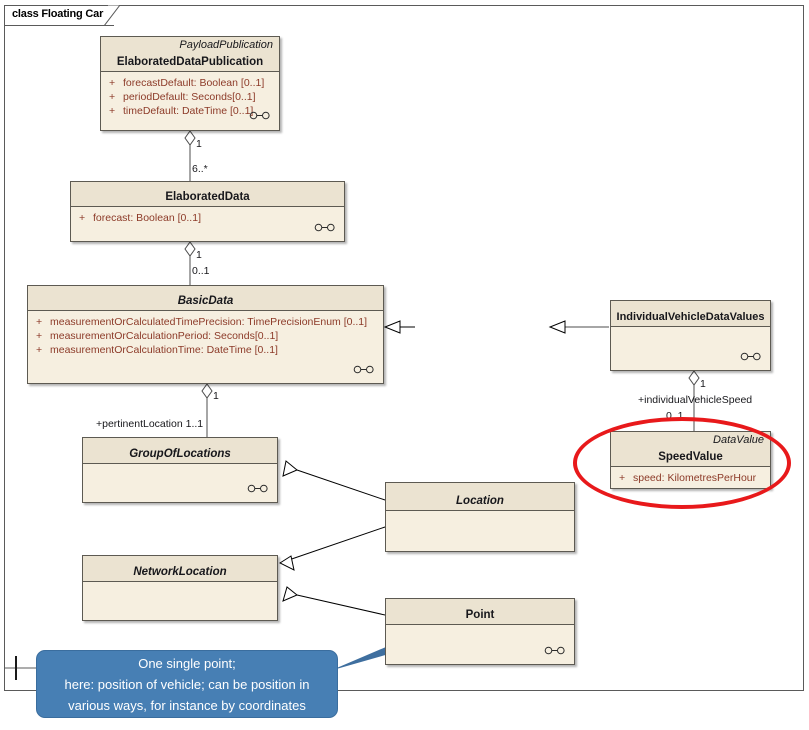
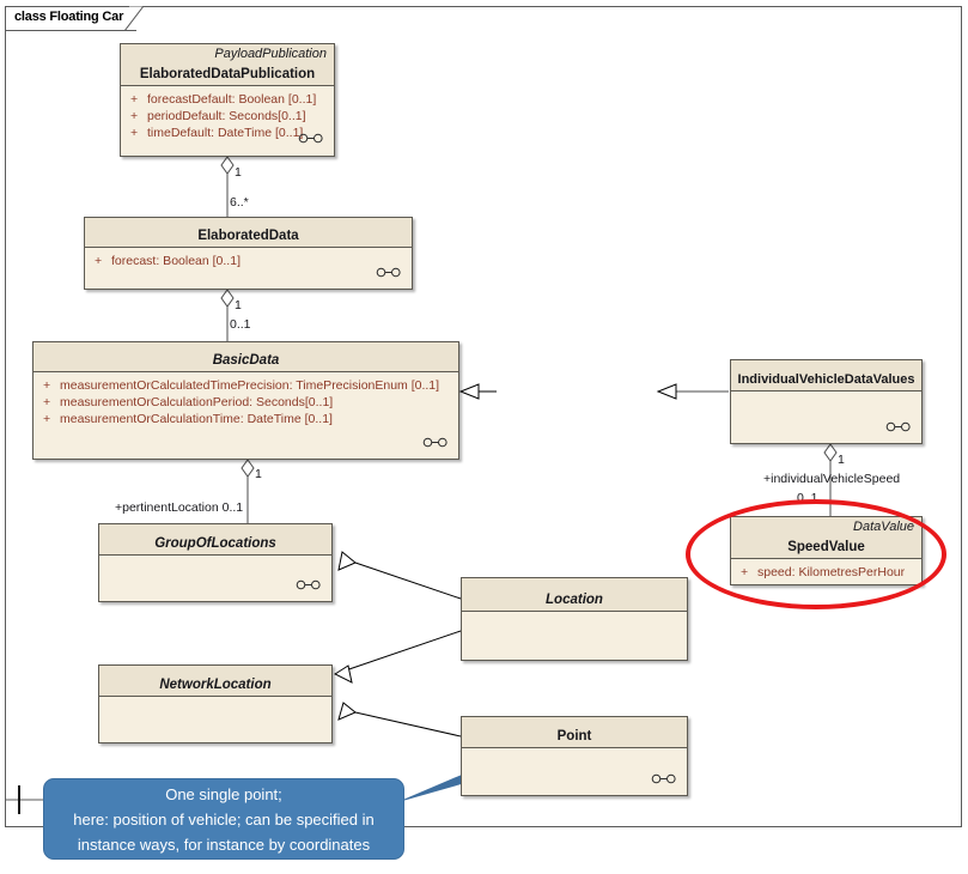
  class Floating Car
  1
  6..*
  1
  0..1
  1
- +pertinentLocation 1..1
+ +pertinentLocation 0..1
  1
  +individualVehicleSpeed
  0..1
  PayloadPublication
  ElaboratedDataPublication
  + forecastDefault: Boolean [0..1]
  + periodDefault: Seconds[0..1]
  + timeDefault: DateTime [0..1]
  ElaboratedData
  + forecast: Boolean [0..1]
  BasicData
  + measurementOrCalculatedTimePrecision: TimePrecisionEnum [0..1]
  + measurementOrCalculationPeriod: Seconds[0..1]
  + measurementOrCalculationTime: DateTime [0..1]
  IndividualVehicleDataValues
  DataValue
  SpeedValue
  + speed: KilometresPerHour
  GroupOfLocations
  Location
  NetworkLocation
  Point
  One single point;
- here: position of vehicle; can be position in
+ here: position of vehicle; can be specified in
- various ways, for instance by coordinates
+ instance ways, for instance by coordinates
